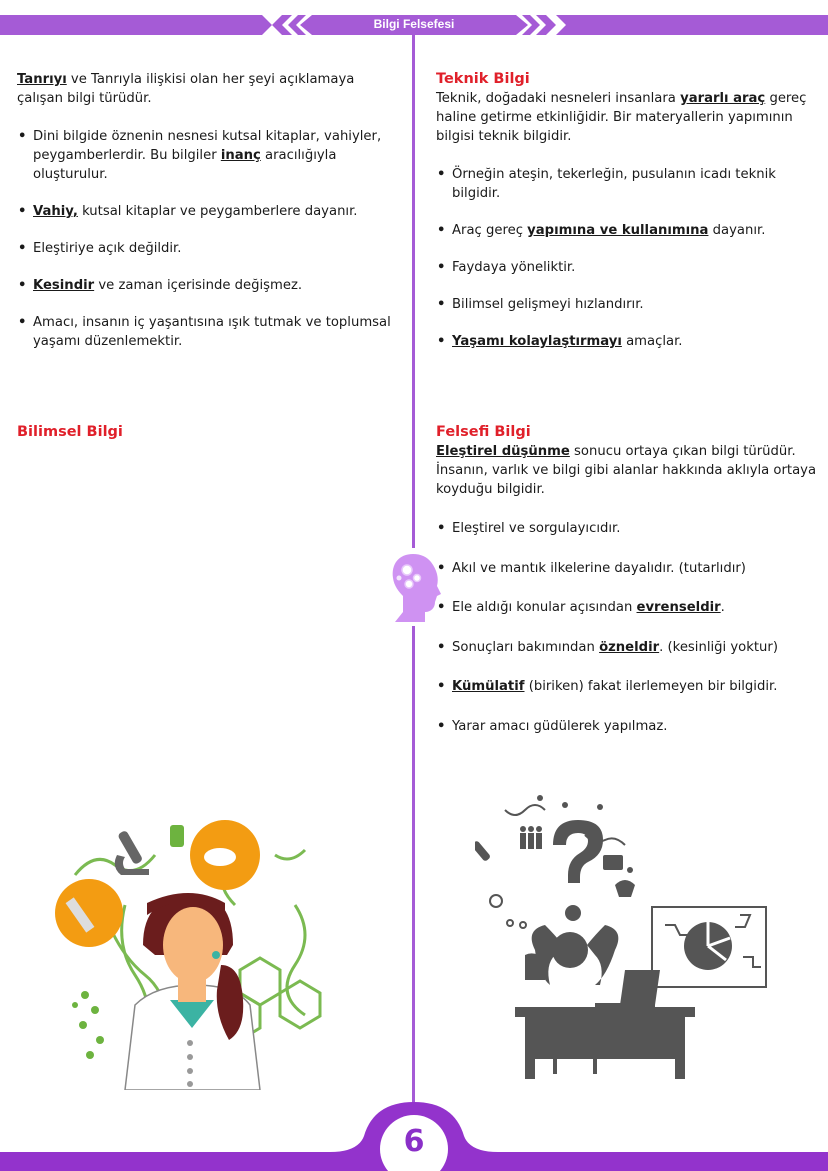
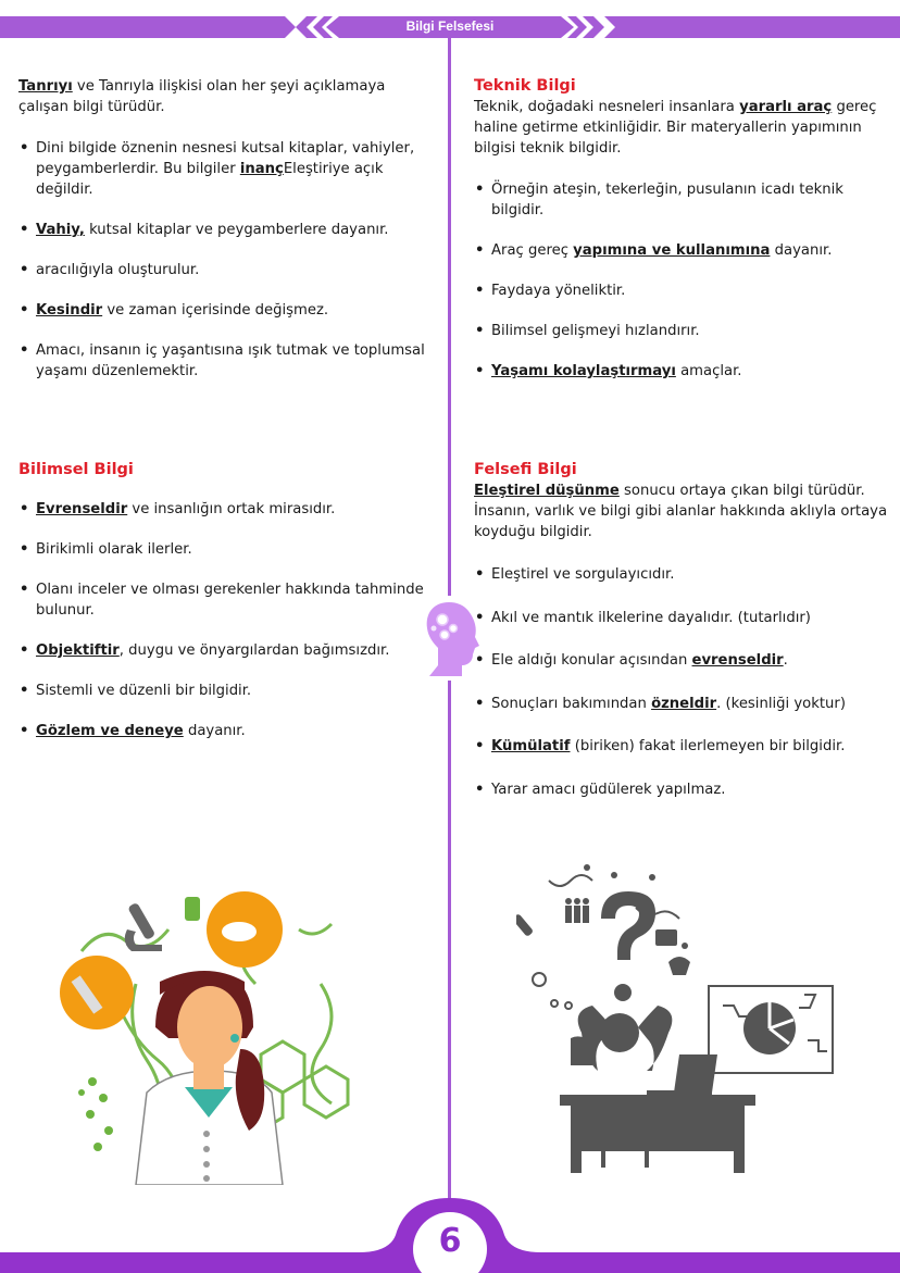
  Bilgi Felsefesi
  Tanrıyı ve Tanrıyla ilişkisi olan her şeyi açıklamaya çalışan bilgi türüdür.
- Dini bilgide öznenin nesnesi kutsal kitaplar, vahiyler, peygamberlerdir. Bu bilgiler inanç aracılığıyla oluşturulur.
+ Dini bilgide öznenin nesnesi kutsal kitaplar, vahiyler, peygamberlerdir. Bu bilgiler inançEleştiriye açık değildir.
  Vahiy, kutsal kitaplar ve peygamberlere dayanır.
- Eleştiriye açık değildir.
+ aracılığıyla oluşturulur.
  Kesindir ve zaman içerisinde değişmez.
  Amacı, insanın iç yaşantısına ışık tutmak ve toplumsal yaşamı düzenlemektir.
  Teknik Bilgi
  Teknik, doğadaki nesneleri insanlara yararlı araç gereç haline getirme etkinliğidir. Bir materyallerin yapımının bilgisi teknik bilgidir.
  Örneğin ateşin, tekerleğin, pusulanın icadı teknik bilgidir.
  Araç gereç yapımına ve kullanımına dayanır.
  Faydaya yöneliktir.
  Bilimsel gelişmeyi hızlandırır.
  Yaşamı kolaylaştırmayı amaçlar.
  Bilimsel Bilgi
+ Evrenseldir ve insanlığın ortak mirasıdır.
+ Birikimli olarak ilerler.
+ Olanı inceler ve olması gerekenler hakkında tahminde bulunur.
+ Objektiftir, duygu ve önyargılardan bağımsızdır.
+ Sistemli ve düzenli bir bilgidir.
+ Gözlem ve deneye dayanır.
  Felsefi Bilgi
  Eleştirel düşünme sonucu ortaya çıkan bilgi türüdür. İnsanın, varlık ve bilgi gibi alanlar hakkında aklıyla ortaya koyduğu bilgidir.
  Eleştirel ve sorgulayıcıdır.
  Akıl ve mantık ilkelerine dayalıdır. (tutarlıdır)
  Ele aldığı konular açısından evrenseldir.
  Sonuçları bakımından özneldir. (kesinliği yoktur)
  Kümülatif (biriken) fakat ilerlemeyen bir bilgidir.
  Yarar amacı güdülerek yapılmaz.
  6
